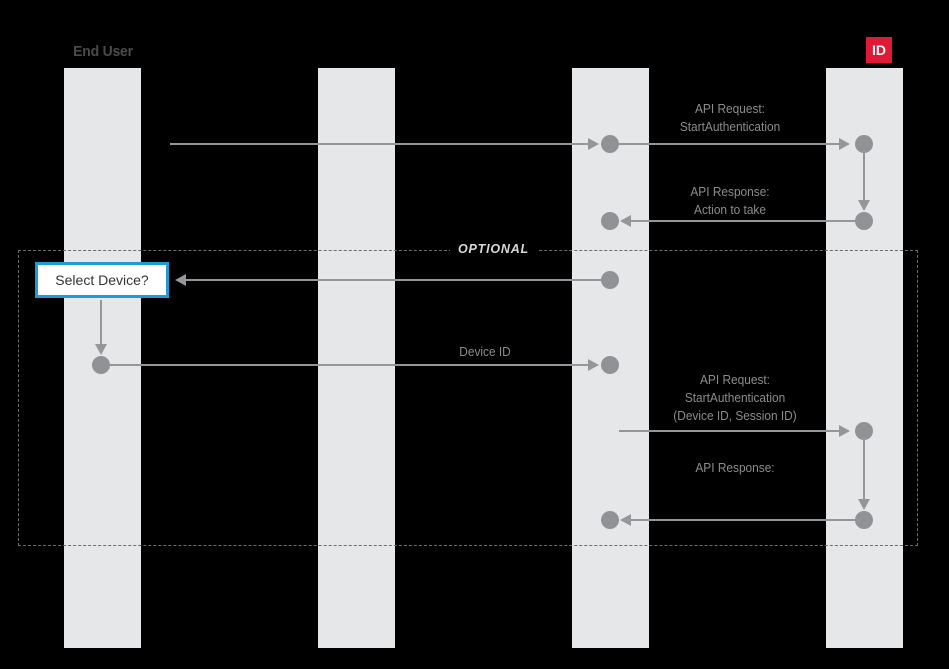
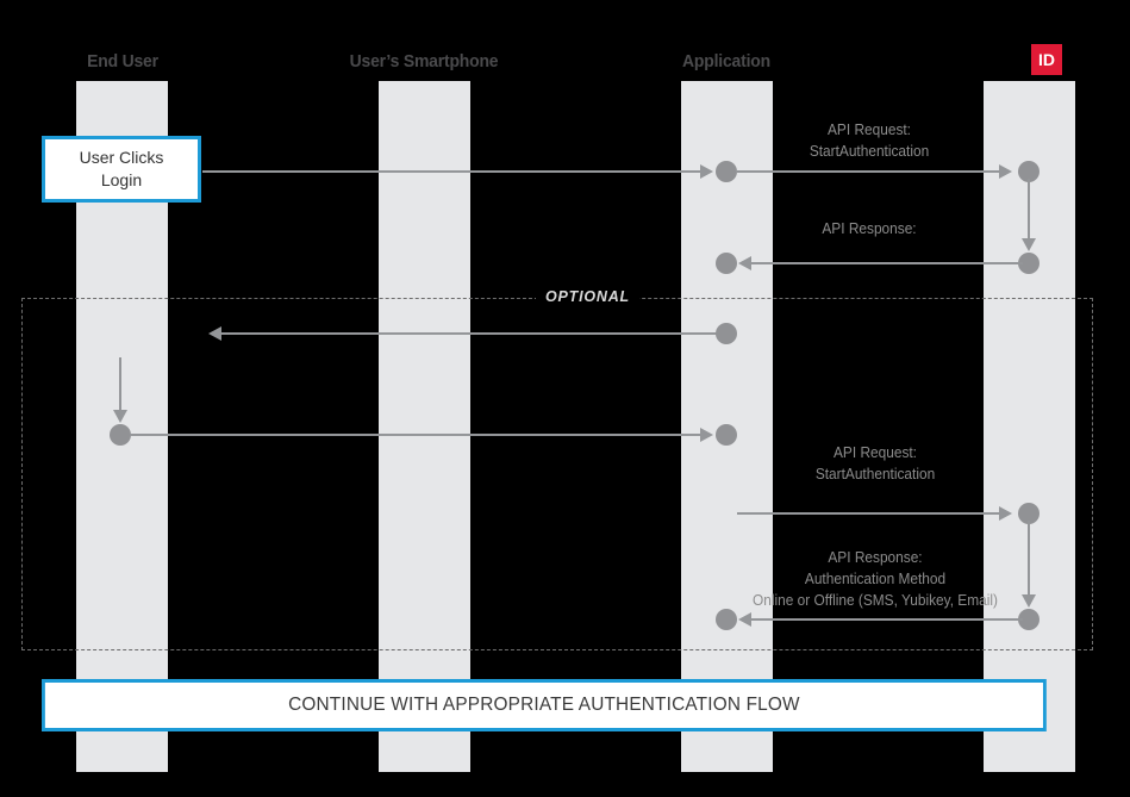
  End User
+ User’s Smartphone
+ Application
  ID
+ User Clicks
+ Login
  API Request:
  StartAuthentication
  API Response:
- Action to take
  OPTIONAL
- Select Device?
- Device ID
  API Request:
  StartAuthentication
- (Device ID, Session ID)
  API Response:
+ Authentication Method
+ Online or Offline (SMS, Yubikey, Email)
+ CONTINUE WITH APPROPRIATE AUTHENTICATION FLOW
